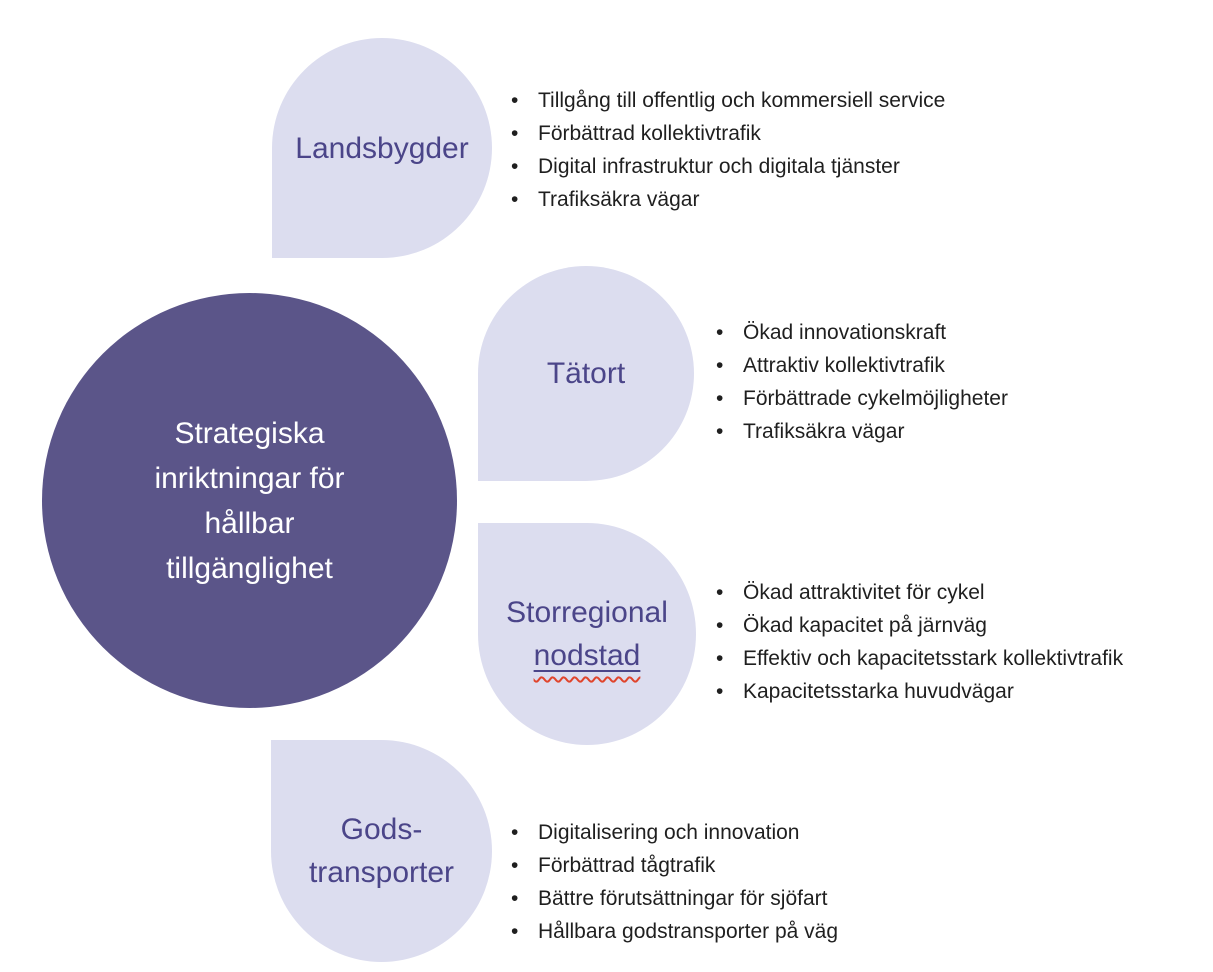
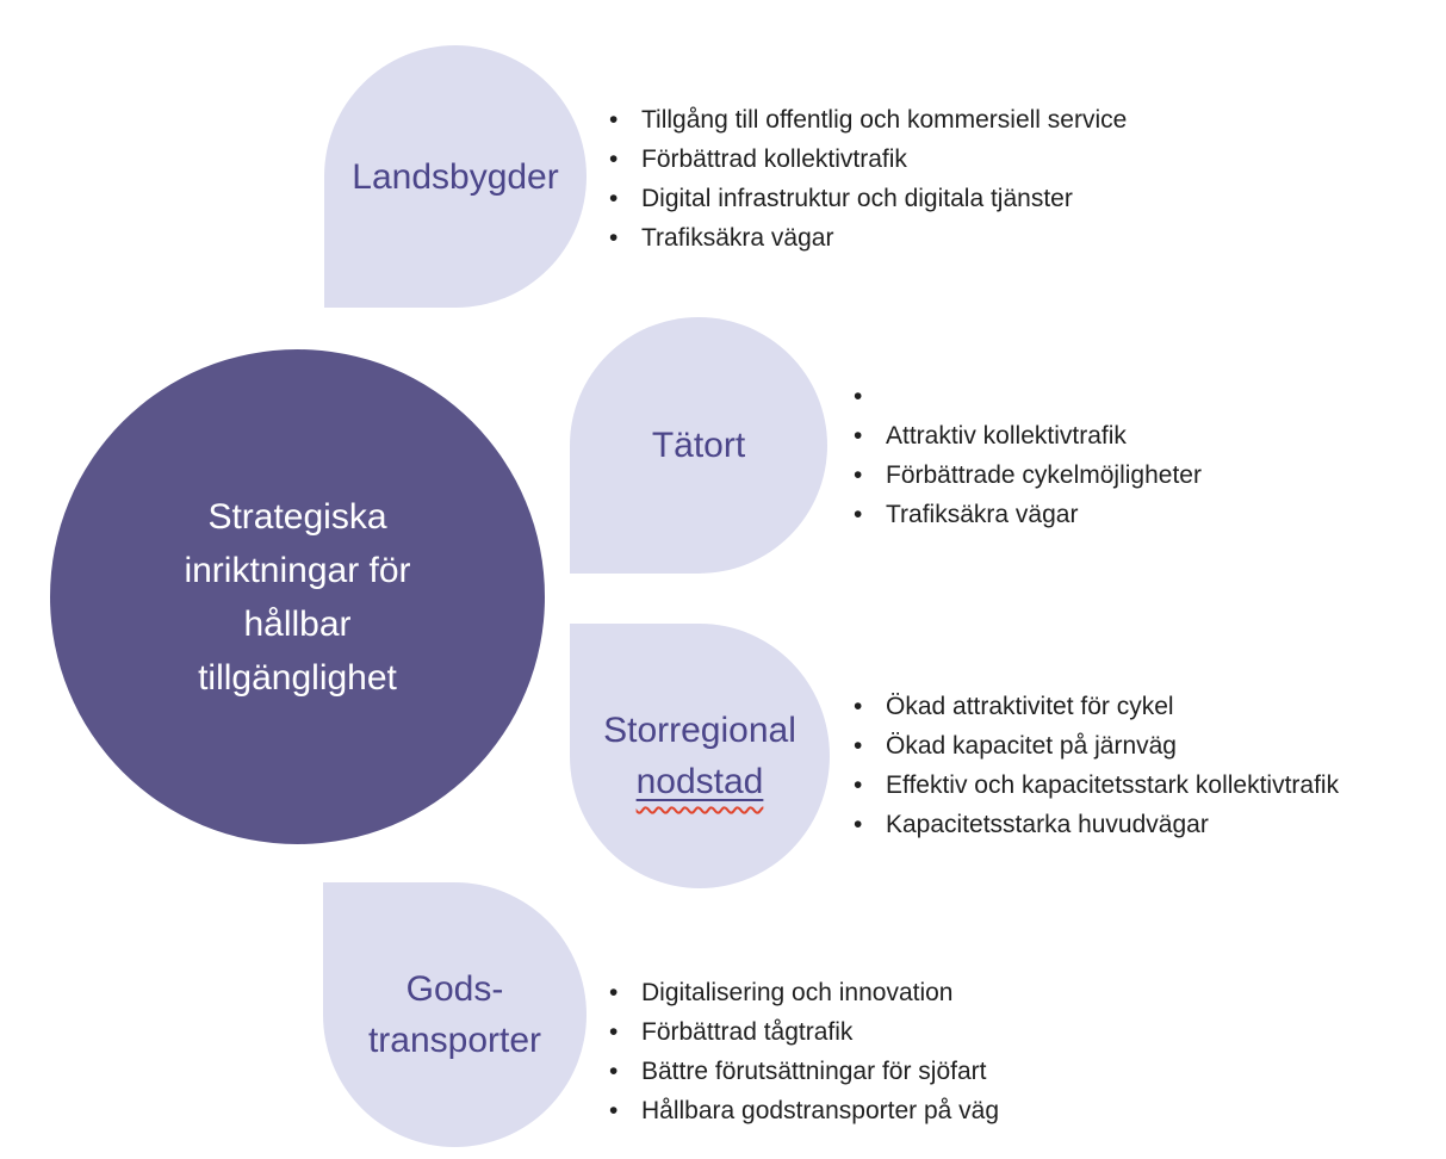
  Strategiska
  inriktningar för
  hållbar
  tillgänglighet
  Landsbygder
  •
  Tillgång till offentlig och kommersiell service
  •
  Förbättrad kollektivtrafik
  •
  Digital infrastruktur och digitala tjänster
  •
  Trafiksäkra vägar
  Tätort
  •
- Ökad innovationskraft
  •
  Attraktiv kollektivtrafik
  •
  Förbättrade cykelmöjligheter
  •
  Trafiksäkra vägar
  Storregional
  nodstad
  •
  Ökad attraktivitet för cykel
  •
  Ökad kapacitet på järnväg
  •
  Effektiv och kapacitetsstark kollektivtrafik
  •
  Kapacitetsstarka huvudvägar
  Gods-
  transporter
  •
  Digitalisering och innovation
  •
  Förbättrad tågtrafik
  •
  Bättre förutsättningar för sjöfart
  •
  Hållbara godstransporter på väg
